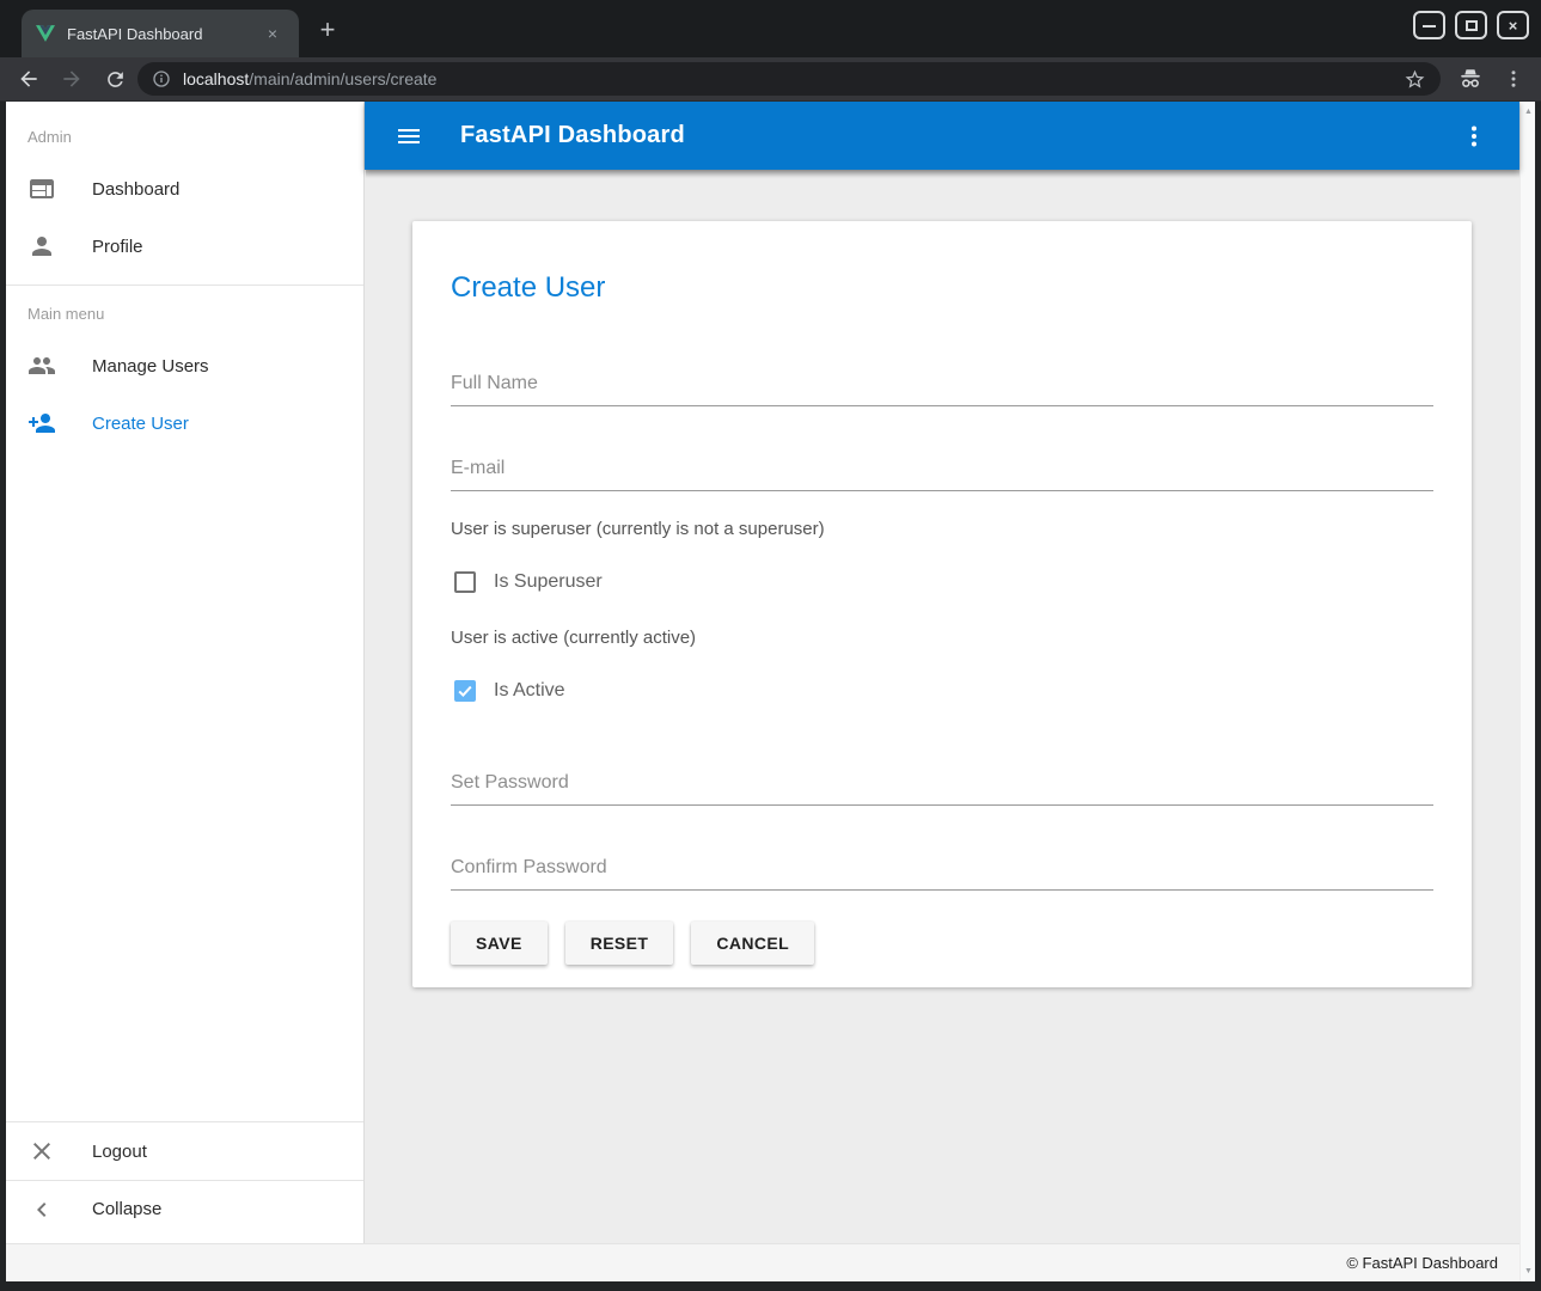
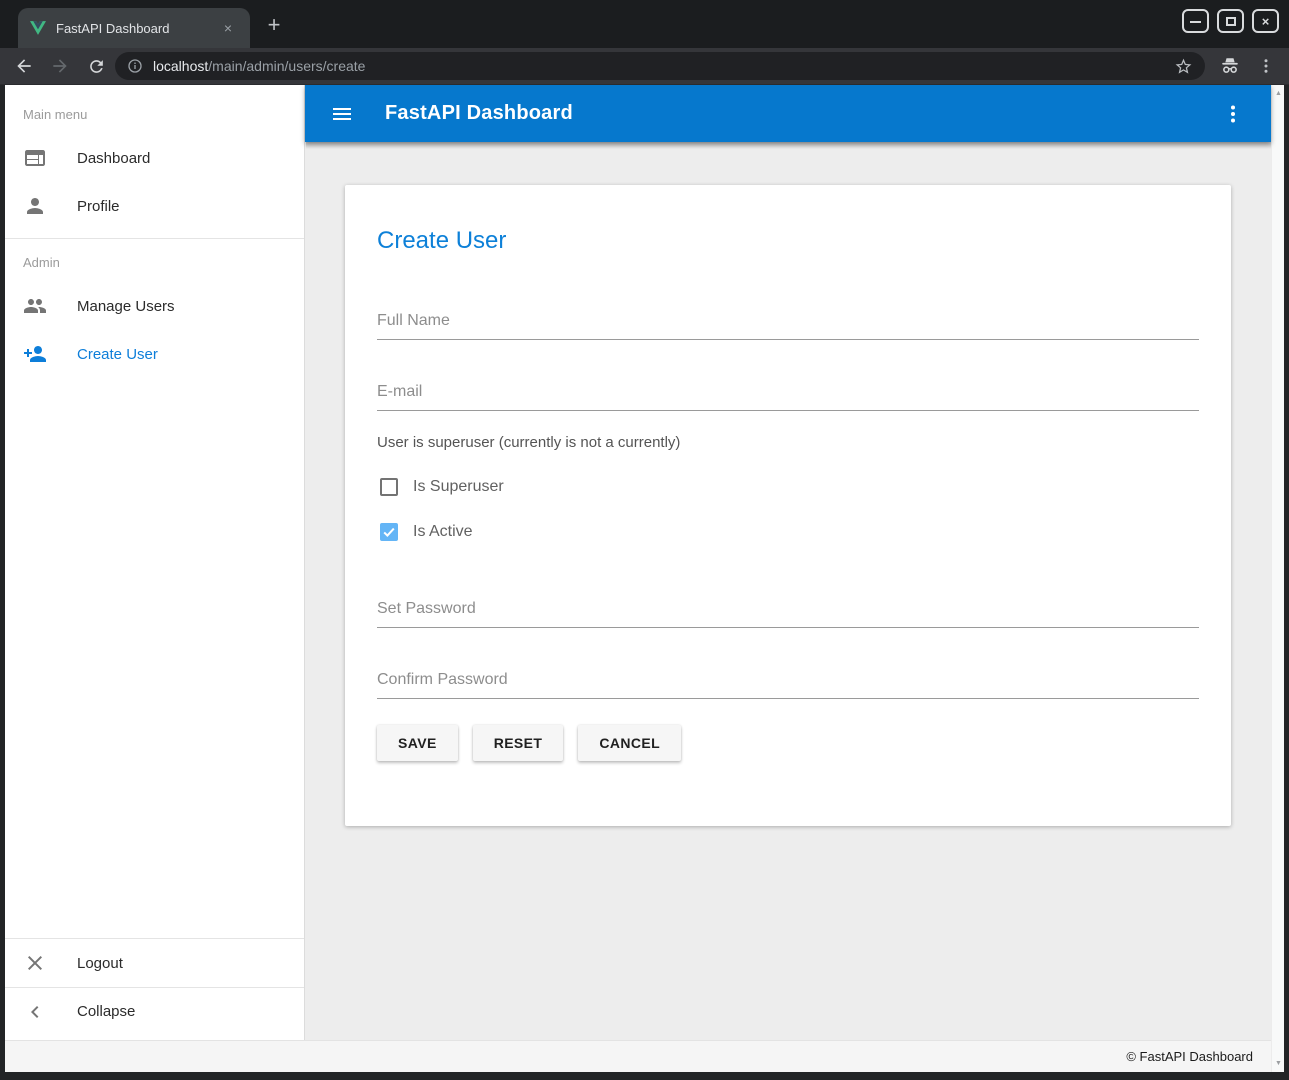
  FastAPI Dashboard
  ×
  +
  ×
  localhost/main/admin/users/create
- Admin
+ Main menu
  Dashboard
  Profile
- Main menu
+ Admin
  Manage Users
  Create User
  Logout
  Collapse
  FastAPI Dashboard
  Create User
  Full Name
  E-mail
- User is superuser (currently is not a superuser)
+ User is superuser (currently is not a currently)
  Is Superuser
- User is active (currently active)
  Is Active
  Set Password
  Confirm Password
  SAVE
  RESET
  CANCEL
  © FastAPI Dashboard
